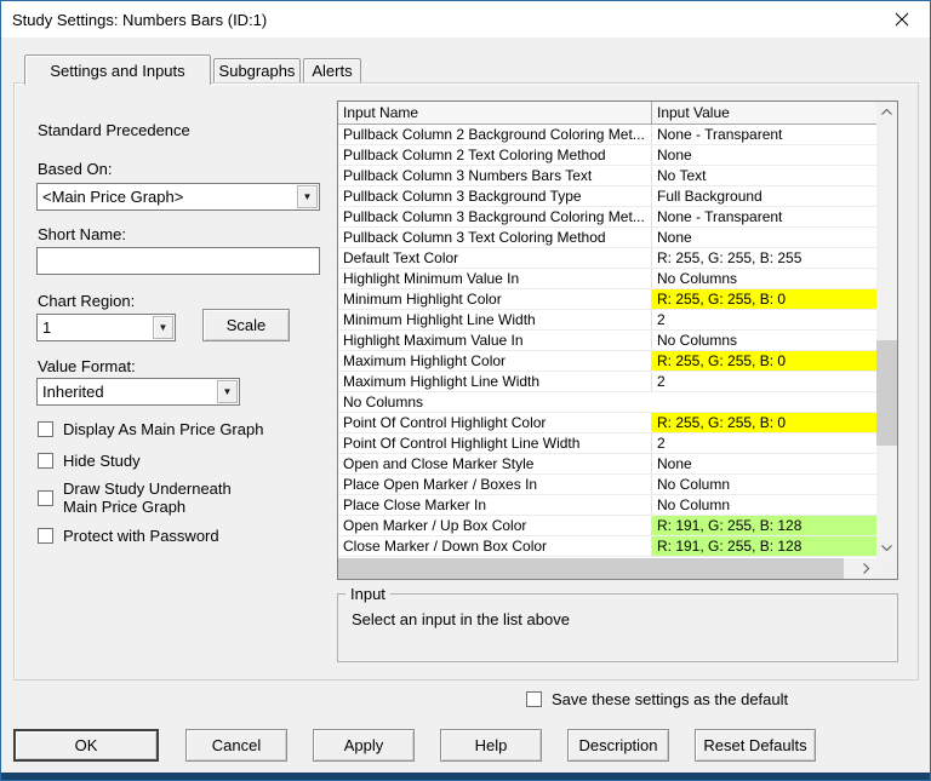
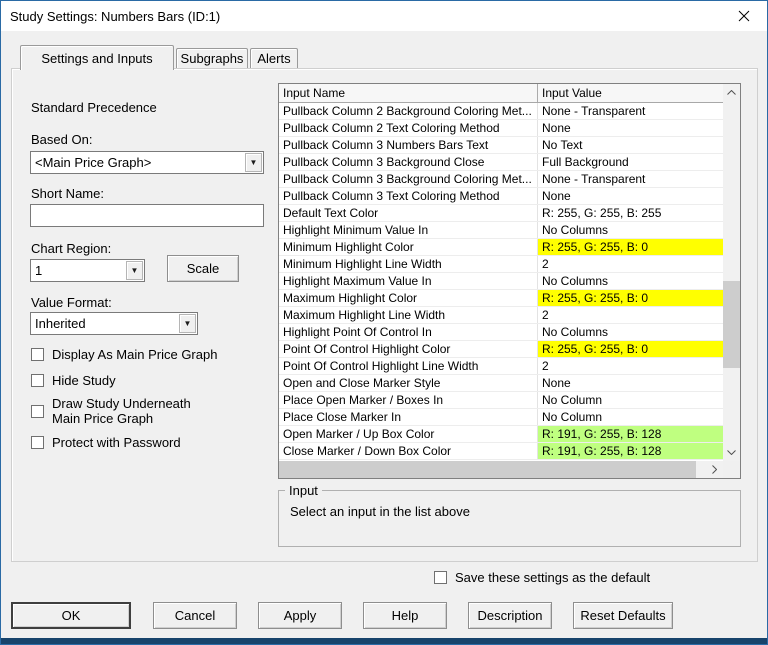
  Study Settings: Numbers Bars (ID:1)
  Settings and Inputs
  Subgraphs
  Alerts
  Standard Precedence
  Based On:
  <Main Price Graph>
  ▼
  Short Name:
  Chart Region:
  1
  ▼
  Scale
  Value Format:
  Inherited
  ▼
  Display As Main Price Graph
  Hide Study
  Draw Study Underneath Main Price Graph
  Protect with Password
  Input Name
  Input Value
  Pullback Column 2 Background Coloring Met...
  None - Transparent
  Pullback Column 2 Text Coloring Method
  None
  Pullback Column 3 Numbers Bars Text
  No Text
- Pullback Column 3 Background Type
+ Pullback Column 3 Background Close
  Full Background
  Pullback Column 3 Background Coloring Met...
  None - Transparent
  Pullback Column 3 Text Coloring Method
  None
  Default Text Color
  R: 255, G: 255, B: 255
  Highlight Minimum Value In
  No Columns
  Minimum Highlight Color
  R: 255, G: 255, B: 0
  Minimum Highlight Line Width
  2
  Highlight Maximum Value In
  No Columns
  Maximum Highlight Color
  R: 255, G: 255, B: 0
  Maximum Highlight Line Width
  2
+ Highlight Point Of Control In
  No Columns
  Point Of Control Highlight Color
  R: 255, G: 255, B: 0
  Point Of Control Highlight Line Width
  2
  Open and Close Marker Style
  None
  Place Open Marker / Boxes In
  No Column
  Place Close Marker In
  No Column
  Open Marker / Up Box Color
  R: 191, G: 255, B: 128
  Close Marker / Down Box Color
  R: 191, G: 255, B: 128
  Input
  Select an input in the list above
  Save these settings as the default
  OK
  Cancel
  Apply
  Help
  Description
  Reset Defaults
